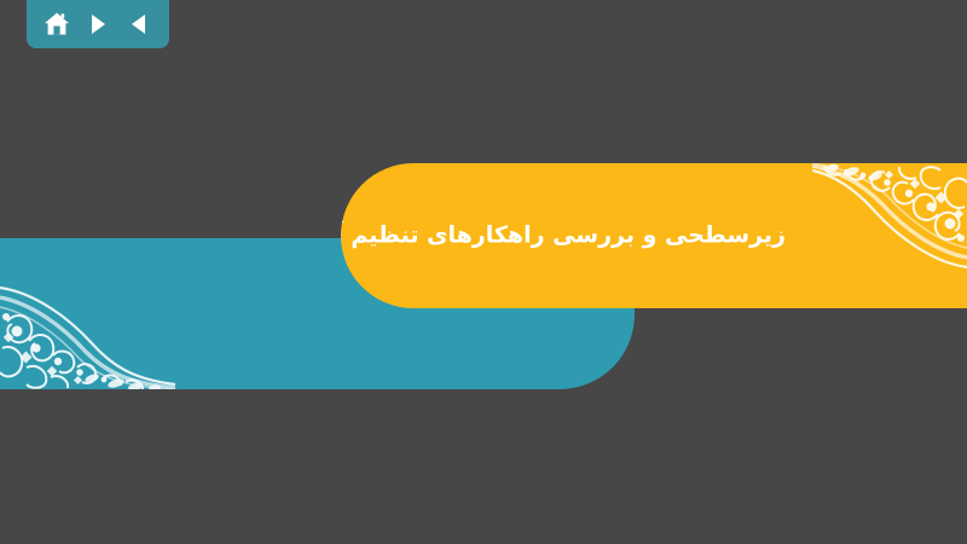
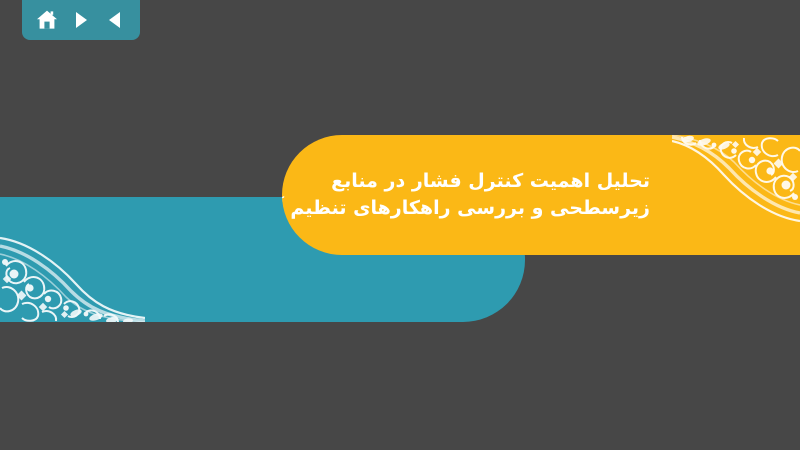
+ تحلیل اهمیت کنترل فشار در منابع
  زیرسطحی و بررسی راهکارهای تنظیم
